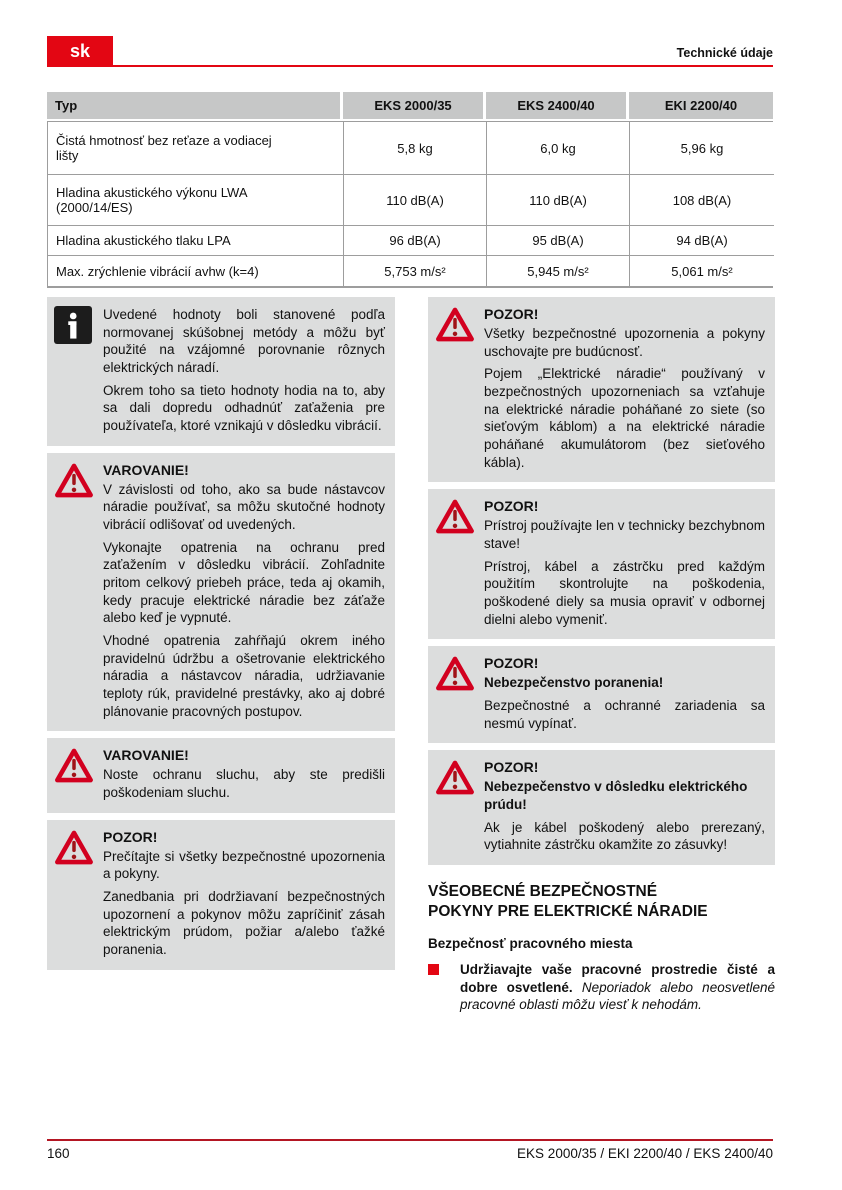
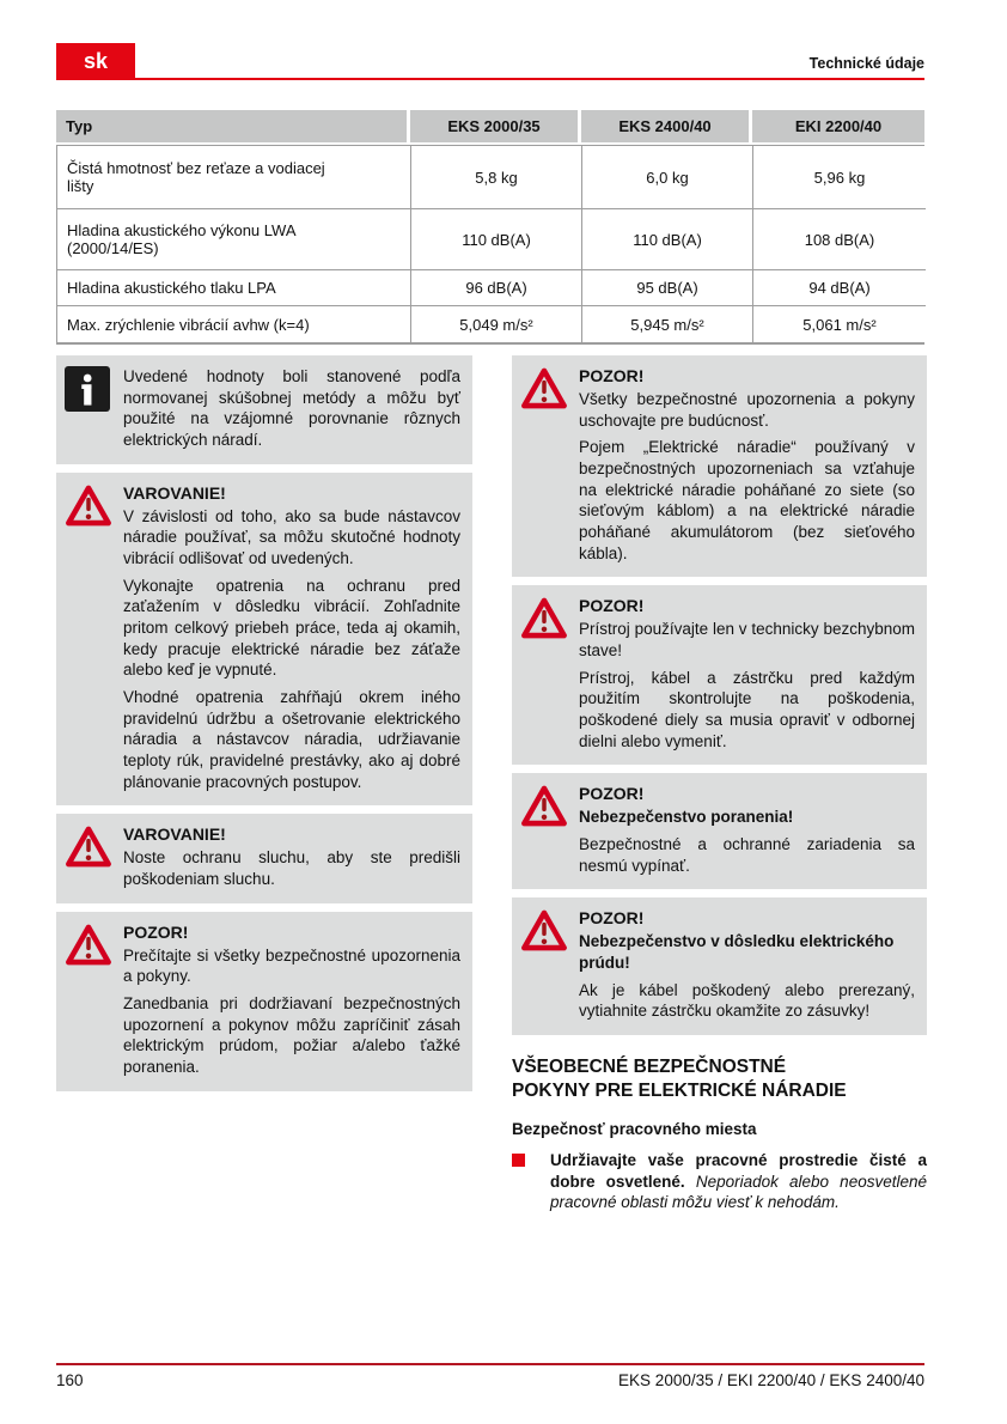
  sk
  Technické údaje
  Typ
  EKS 2000/35
  EKS 2400/40
  EKI 2200/40
  Čistá hmotnosť bez reťaze a vodiacej
  lišty
  5,8 kg
  6,0 kg
  5,96 kg
  Hladina akustického výkonu LWA
  (2000/14/ES)
  110 dB(A)
  110 dB(A)
  108 dB(A)
  Hladina akustického tlaku LPA
  96 dB(A)
  95 dB(A)
  94 dB(A)
  Max. zrýchlenie vibrácií avhw (k=4)
- 5,753 m/s²
+ 5,049 m/s²
  5,945 m/s²
  5,061 m/s²
  Uvedené hodnoty boli stanovené podľa normovanej skúšobnej metódy a môžu byť použité na vzájomné porovnanie rôznych elektrických náradí.
- Okrem toho sa tieto hodnoty hodia na to, aby sa dali dopredu odhadnúť zaťaženia pre používateľa, ktoré vznikajú v dôsledku vibrácií.
  VAROVANIE!
  V závislosti od toho, ako sa bude nástavcov náradie používať, sa môžu skutočné hodnoty vibrácií odlišovať od uvedených.
  Vykonajte opatrenia na ochranu pred zaťažením v dôsledku vibrácií. Zohľadnite pritom celkový priebeh práce, teda aj okamih, kedy pracuje elektrické náradie bez záťaže alebo keď je vypnuté.
  Vhodné opatrenia zahŕňajú okrem iného pravidelnú údržbu a ošetrovanie elektrického náradia a nástavcov náradia, udržiavanie teploty rúk, pravidelné prestávky, ako aj dobré plánovanie pracovných postupov.
  VAROVANIE!
  Noste ochranu sluchu, aby ste predišli poškodeniam sluchu.
  POZOR!
  Prečítajte si všetky bezpečnostné upozornenia a pokyny.
  Zanedbania pri dodržiavaní bezpečnostných upozornení a pokynov môžu zapríčiniť zásah elektrickým prúdom, požiar a/alebo ťažké poranenia.
  POZOR!
  Všetky bezpečnostné upozornenia a pokyny uschovajte pre budúcnosť.
  Pojem „Elektrické náradie“ používaný v bezpečnostných upozorneniach sa vzťahuje na elektrické náradie poháňané zo siete (so sieťovým káblom) a na elektrické náradie poháňané akumulátorom (bez sieťového kábla).
  POZOR!
  Prístroj používajte len v technicky bezchybnom stave!
  Prístroj, kábel a zástrčku pred každým použitím skontrolujte na poškodenia, poškodené diely sa musia opraviť v odbornej dielni alebo vymeniť.
  POZOR!
  Nebezpečenstvo poranenia!
  Bezpečnostné a ochranné zariadenia sa nesmú vypínať.
  POZOR!
  Nebezpečenstvo v dôsledku elektrického prúdu!
  Ak je kábel poškodený alebo prerezaný, vytiahnite zástrčku okamžite zo zásuvky!
  VŠEOBECNÉ BEZPEČNOSTNÉ
  POKYNY PRE ELEKTRICKÉ NÁRADIE
  Bezpečnosť pracovného miesta
  Udržiavajte vaše pracovné prostredie čisté a dobre osvetlené. Neporiadok alebo neosvetlené pracovné oblasti môžu viesť k nehodám.
  160
  EKS 2000/35 / EKI 2200/40 / EKS 2400/40
